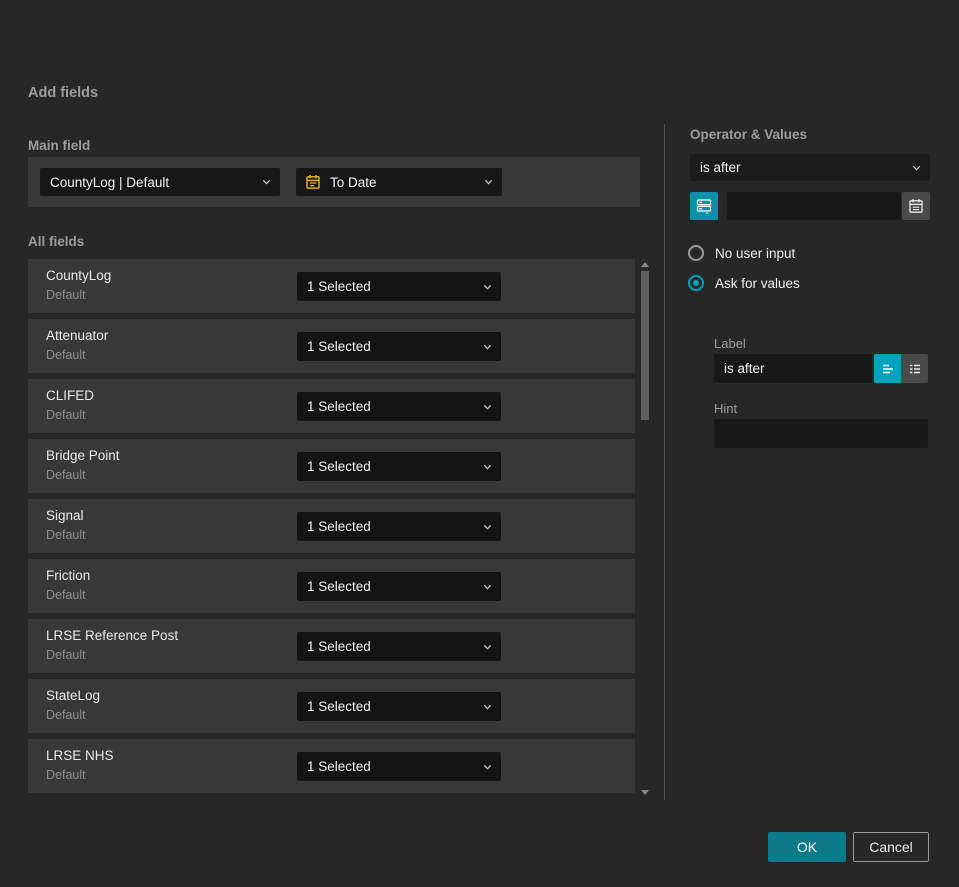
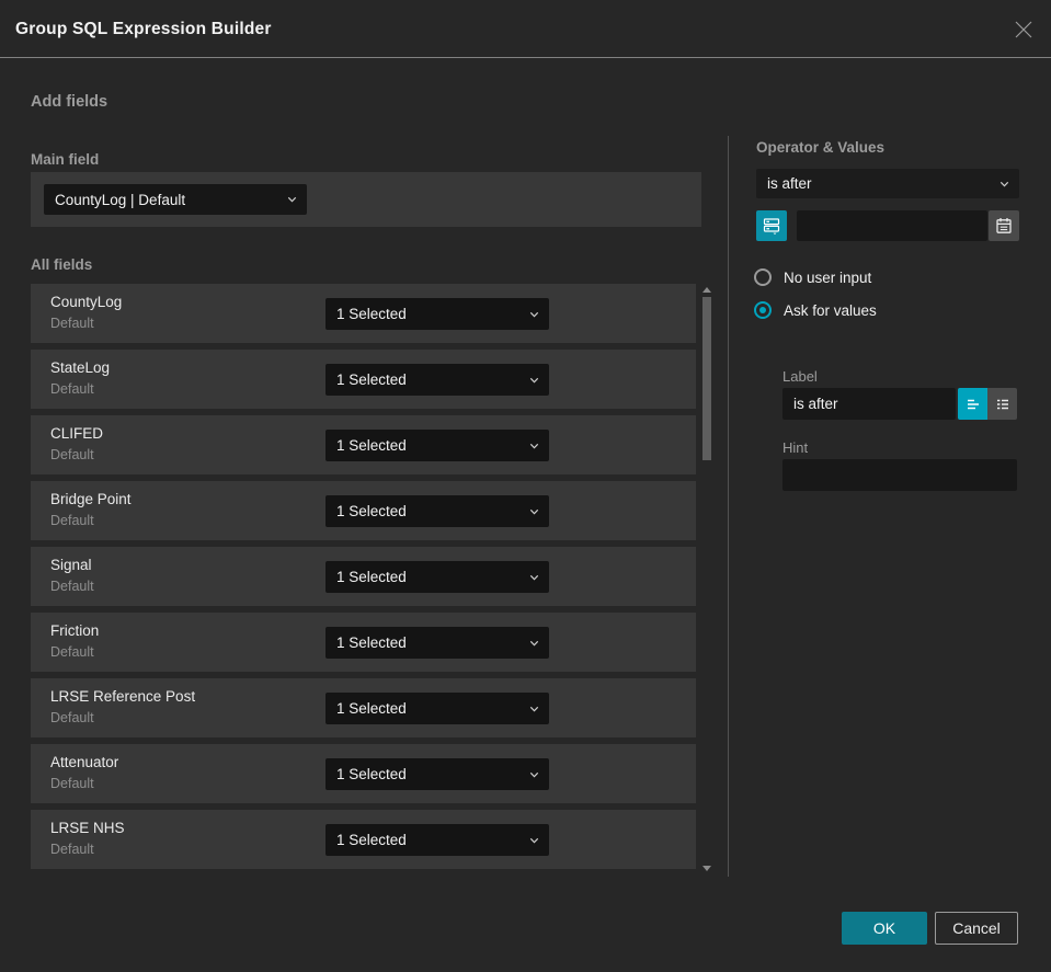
+ Group SQL Expression Builder
  Add fields
  Main field
  CountyLog | Default
- To Date
  All fields
  CountyLog
  Default
  1 Selected
- Attenuator
+ StateLog
  Default
  1 Selected
  CLIFED
  Default
  1 Selected
  Bridge Point
  Default
  1 Selected
  Signal
  Default
  1 Selected
  Friction
  Default
  1 Selected
  LRSE Reference Post
  Default
  1 Selected
- StateLog
+ Attenuator
  Default
  1 Selected
  LRSE NHS
  Default
  1 Selected
  Operator & Values
  is after
  No user input
  Ask for values
  Label
  is after
  Hint
  OK
  Cancel
